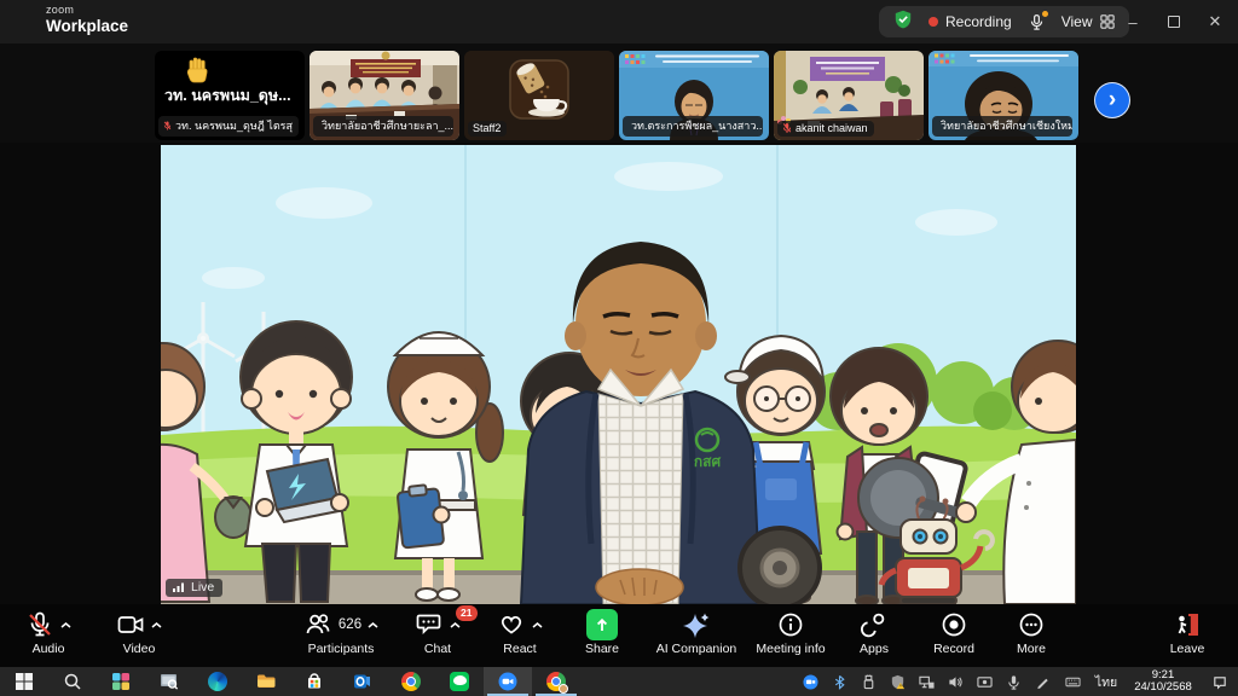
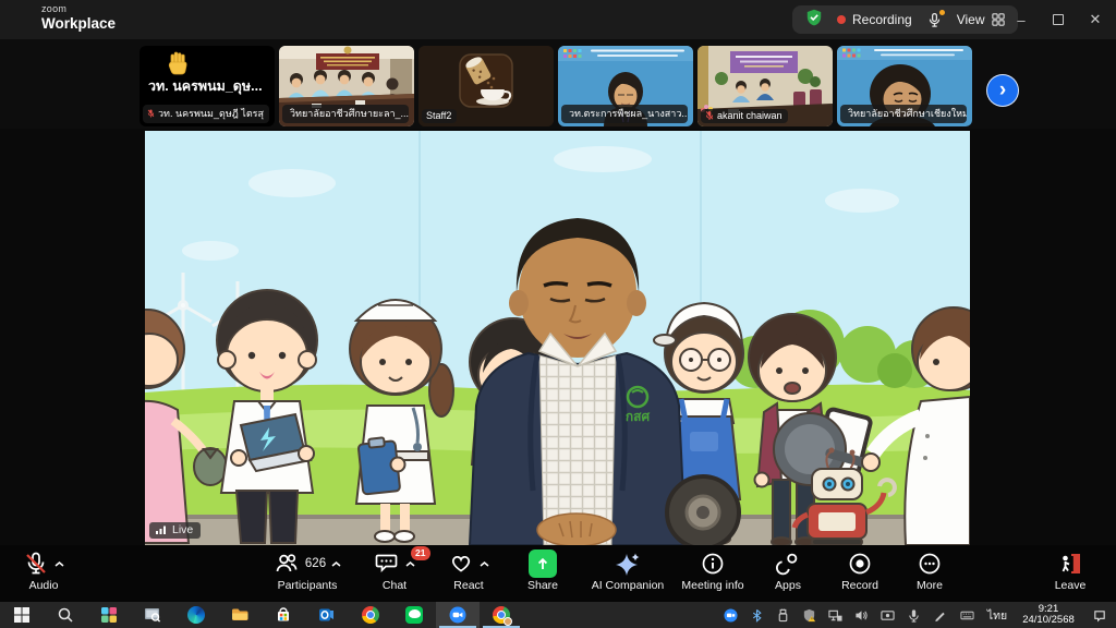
  zoom
  Workplace
  Recording
  View
  –
  ✕
  วท. นครพนม_ดุษ...
  วท. นครพนม_ดุษฎี ไตรสุ
  วิทยาลัยอาชีวศึกษายะลา_...
  Staff2
  วท.ตระการพืชผล_นางสาว..
  akanit chaiwan
  วิทยาลัยอาชีวศึกษาเชียงใหม่
  ›
  กสศ
  Live
  Audio
- Video
  626
  Participants
  21
  Chat
  React
  Share
  AI Companion
  Meeting info
  Apps
  Record
  More
  Leave
  ไทย
  9:21
  24/10/2568
